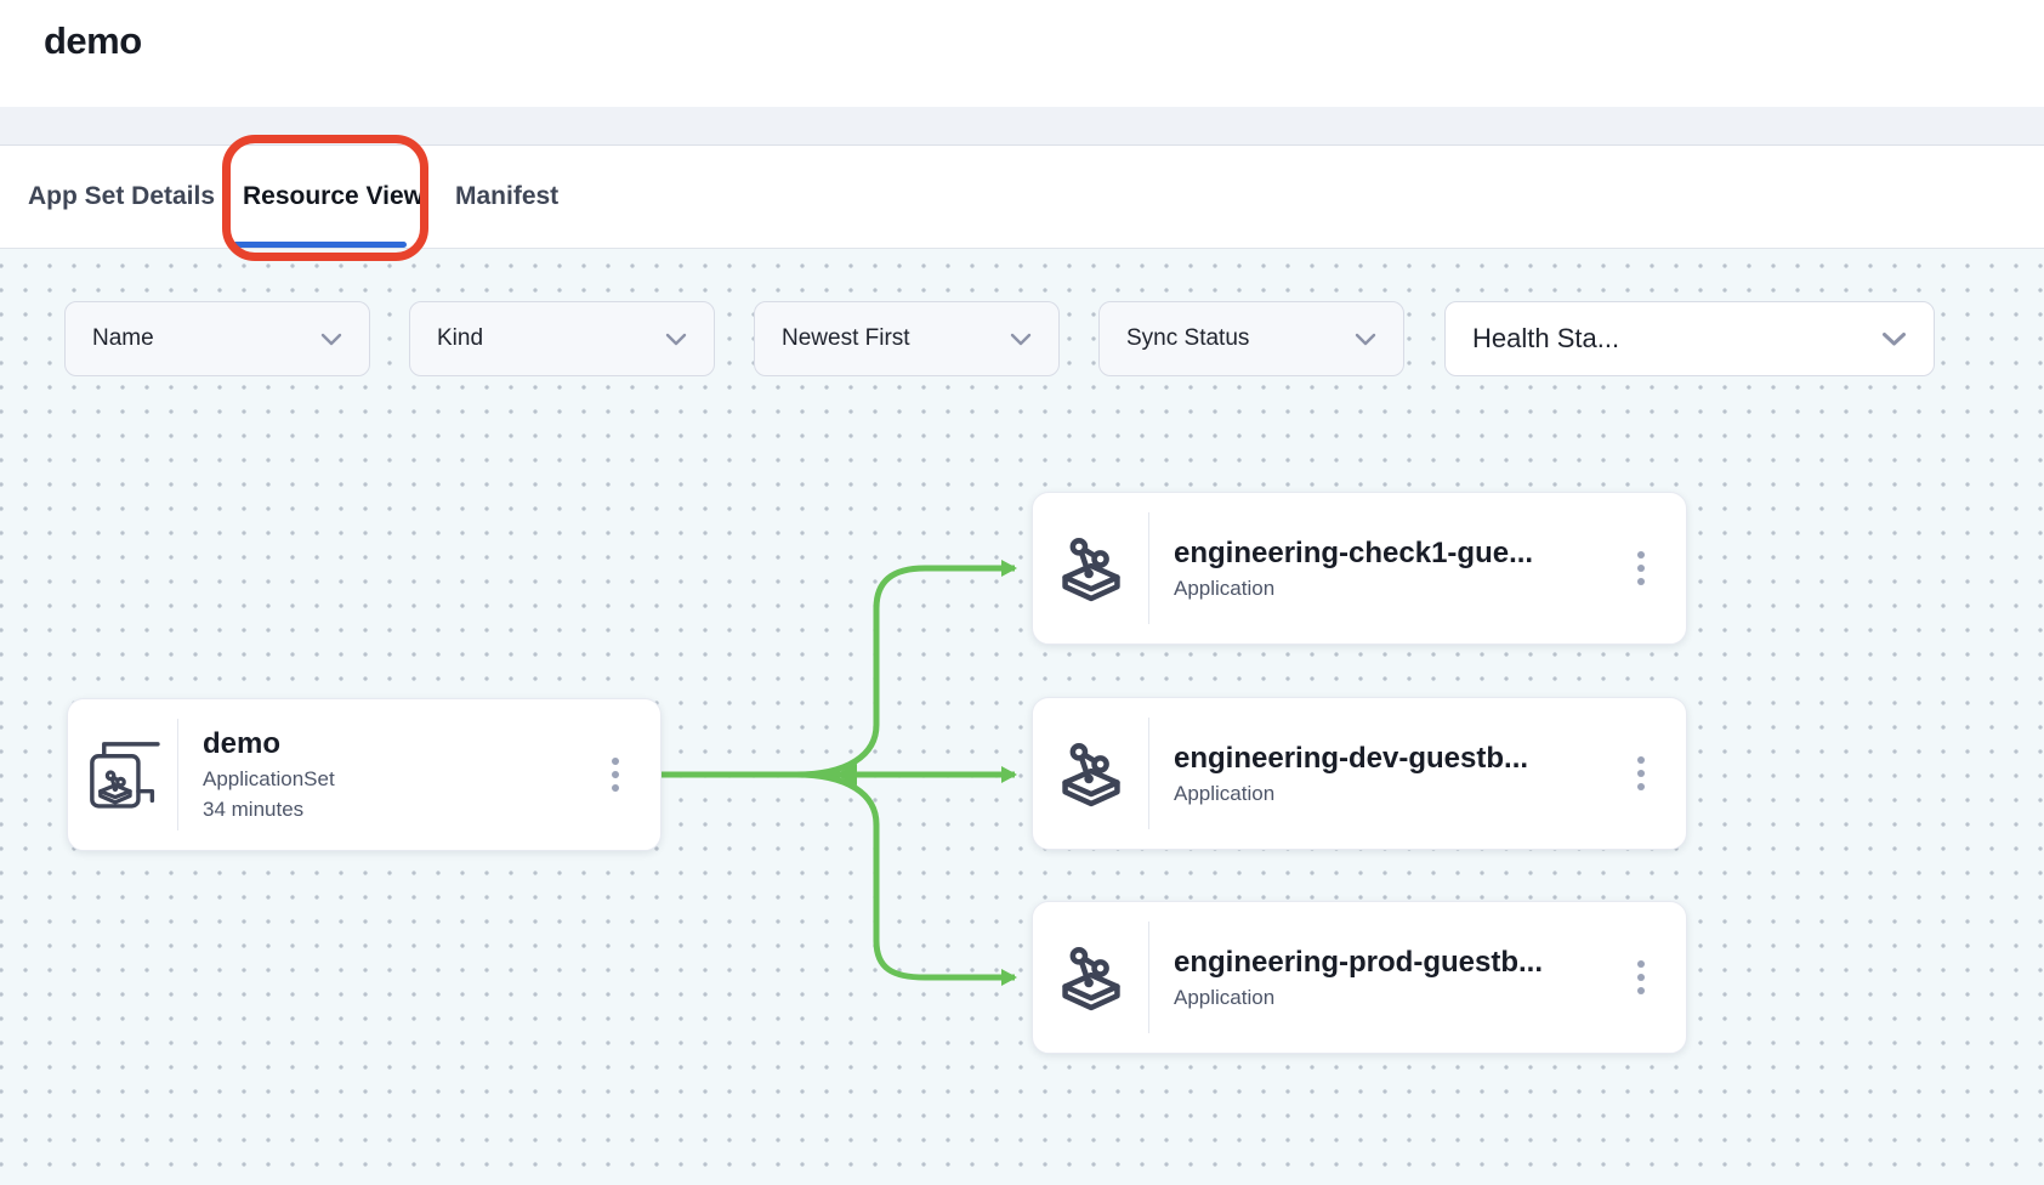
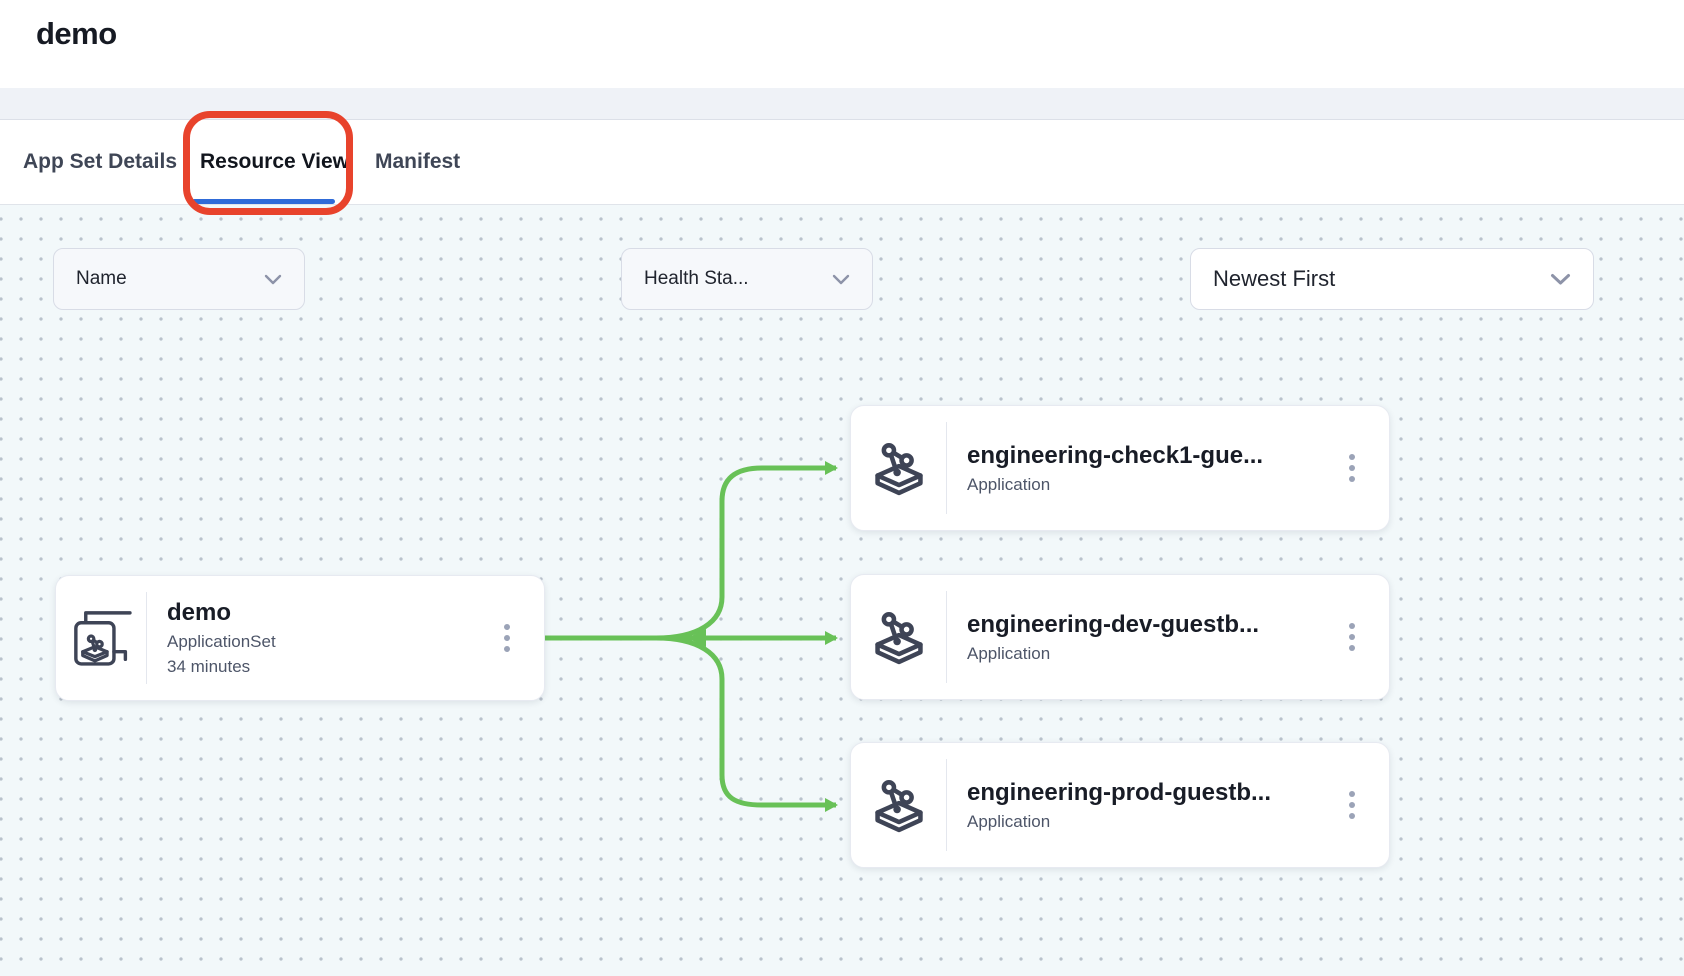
  demo
  App Set Details
  Resource View
  Manifest
  Name
- Kind
- Newest First
+ Health Sta...
- Sync Status
- Health Sta...
+ Newest First
  demo
  ApplicationSet
  34 minutes
  engineering-check1-gue...
  Application
  engineering-dev-guestb...
  Application
  engineering-prod-guestb...
  Application
